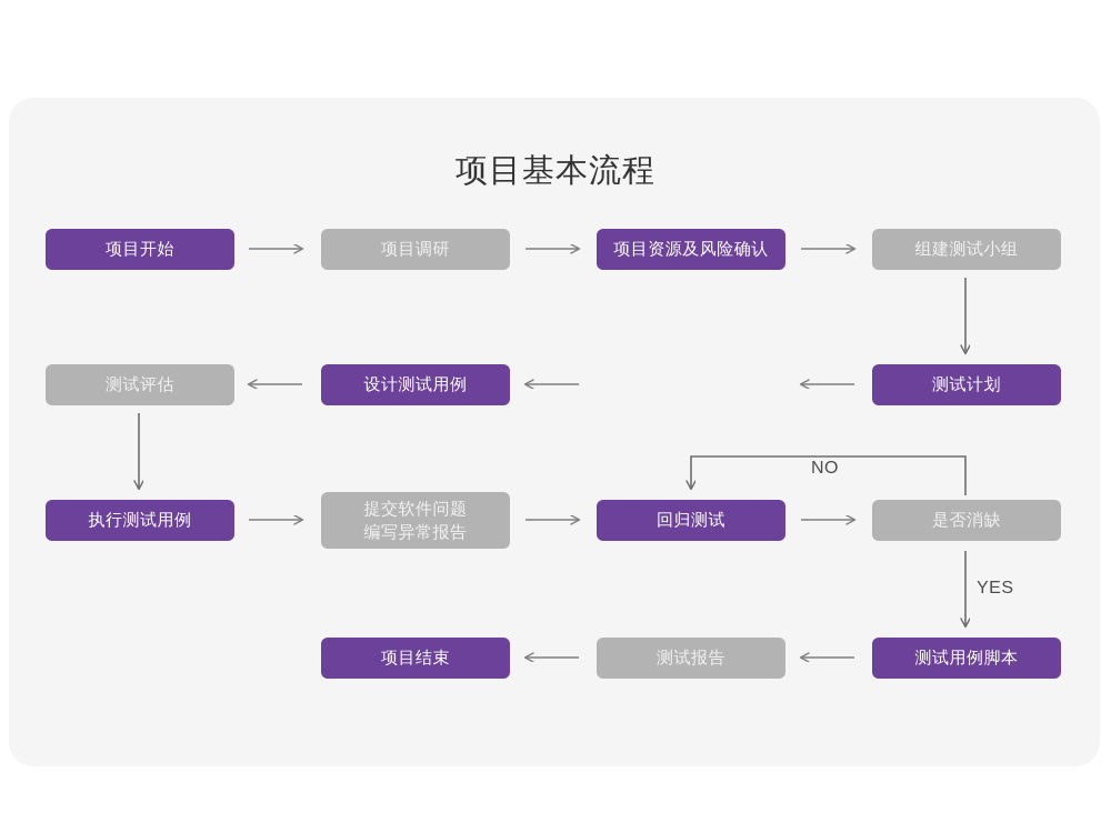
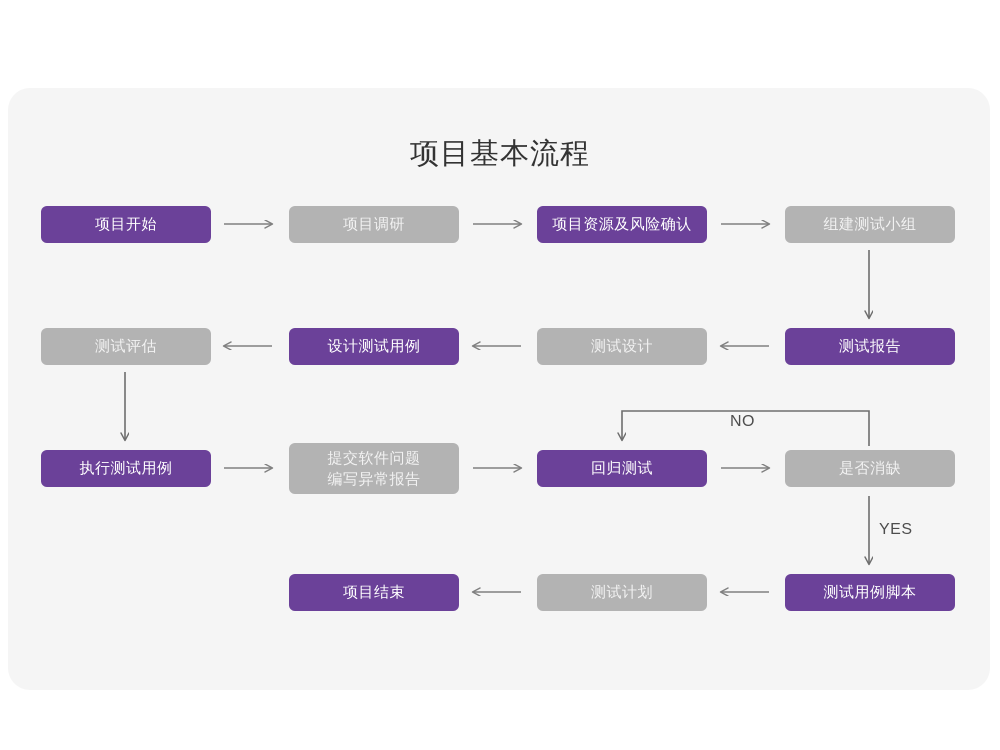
  项目基本流程
  NO
  YES
  项目开始
  项目调研
  项目资源及风险确认
  组建测试小组
  测试评估
  设计测试用例
+ 测试设计
- 测试计划
+ 测试报告
  执行测试用例
  提交软件问题
  编写异常报告
  回归测试
  是否消缺
  项目结束
- 测试报告
+ 测试计划
  测试用例脚本
